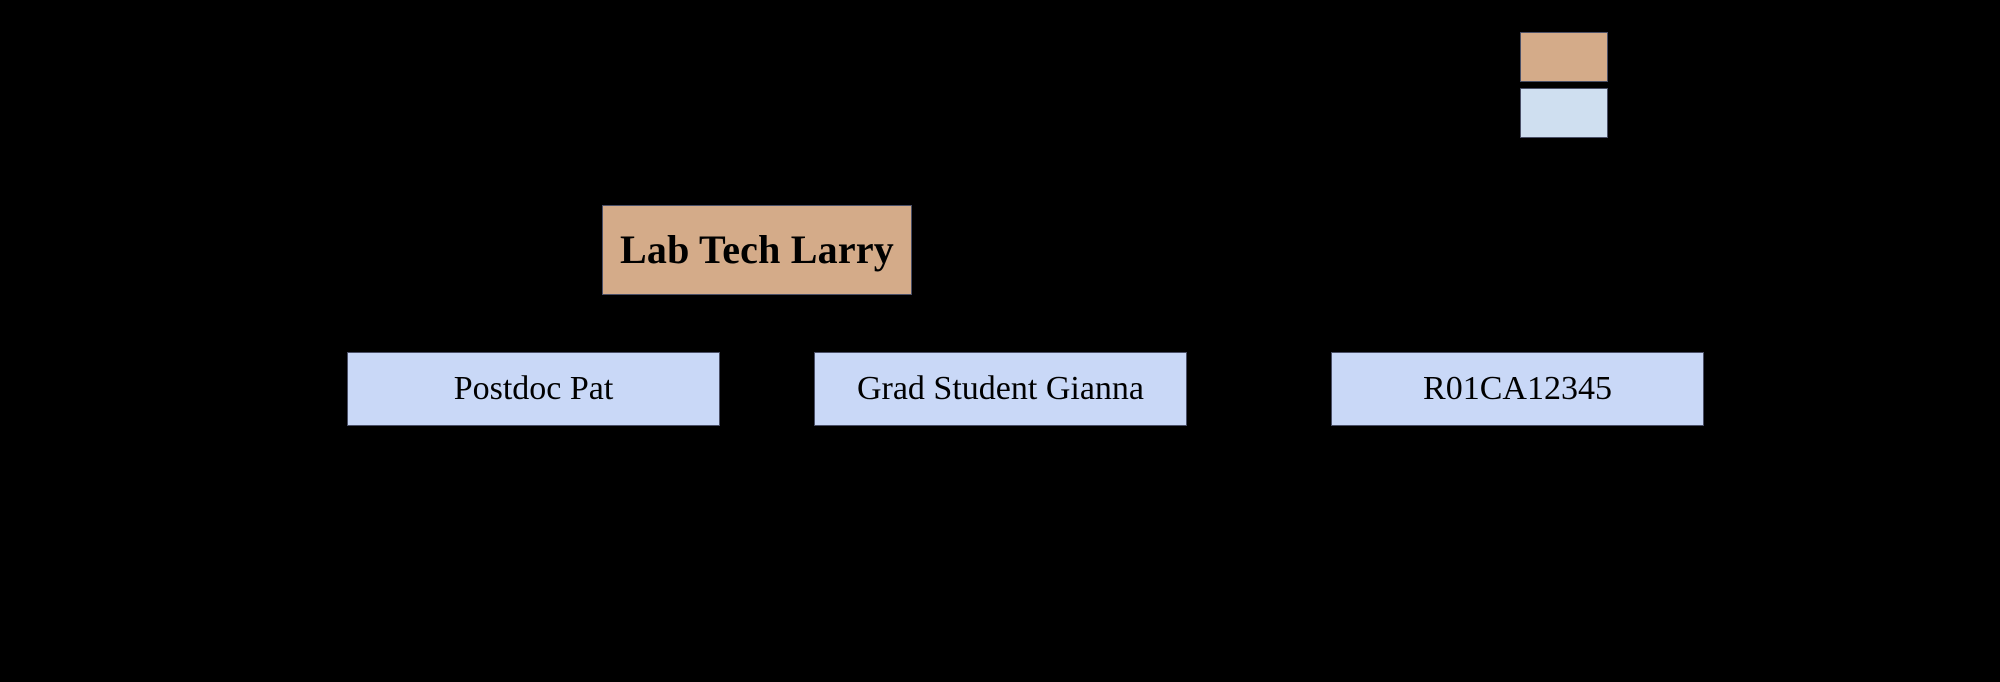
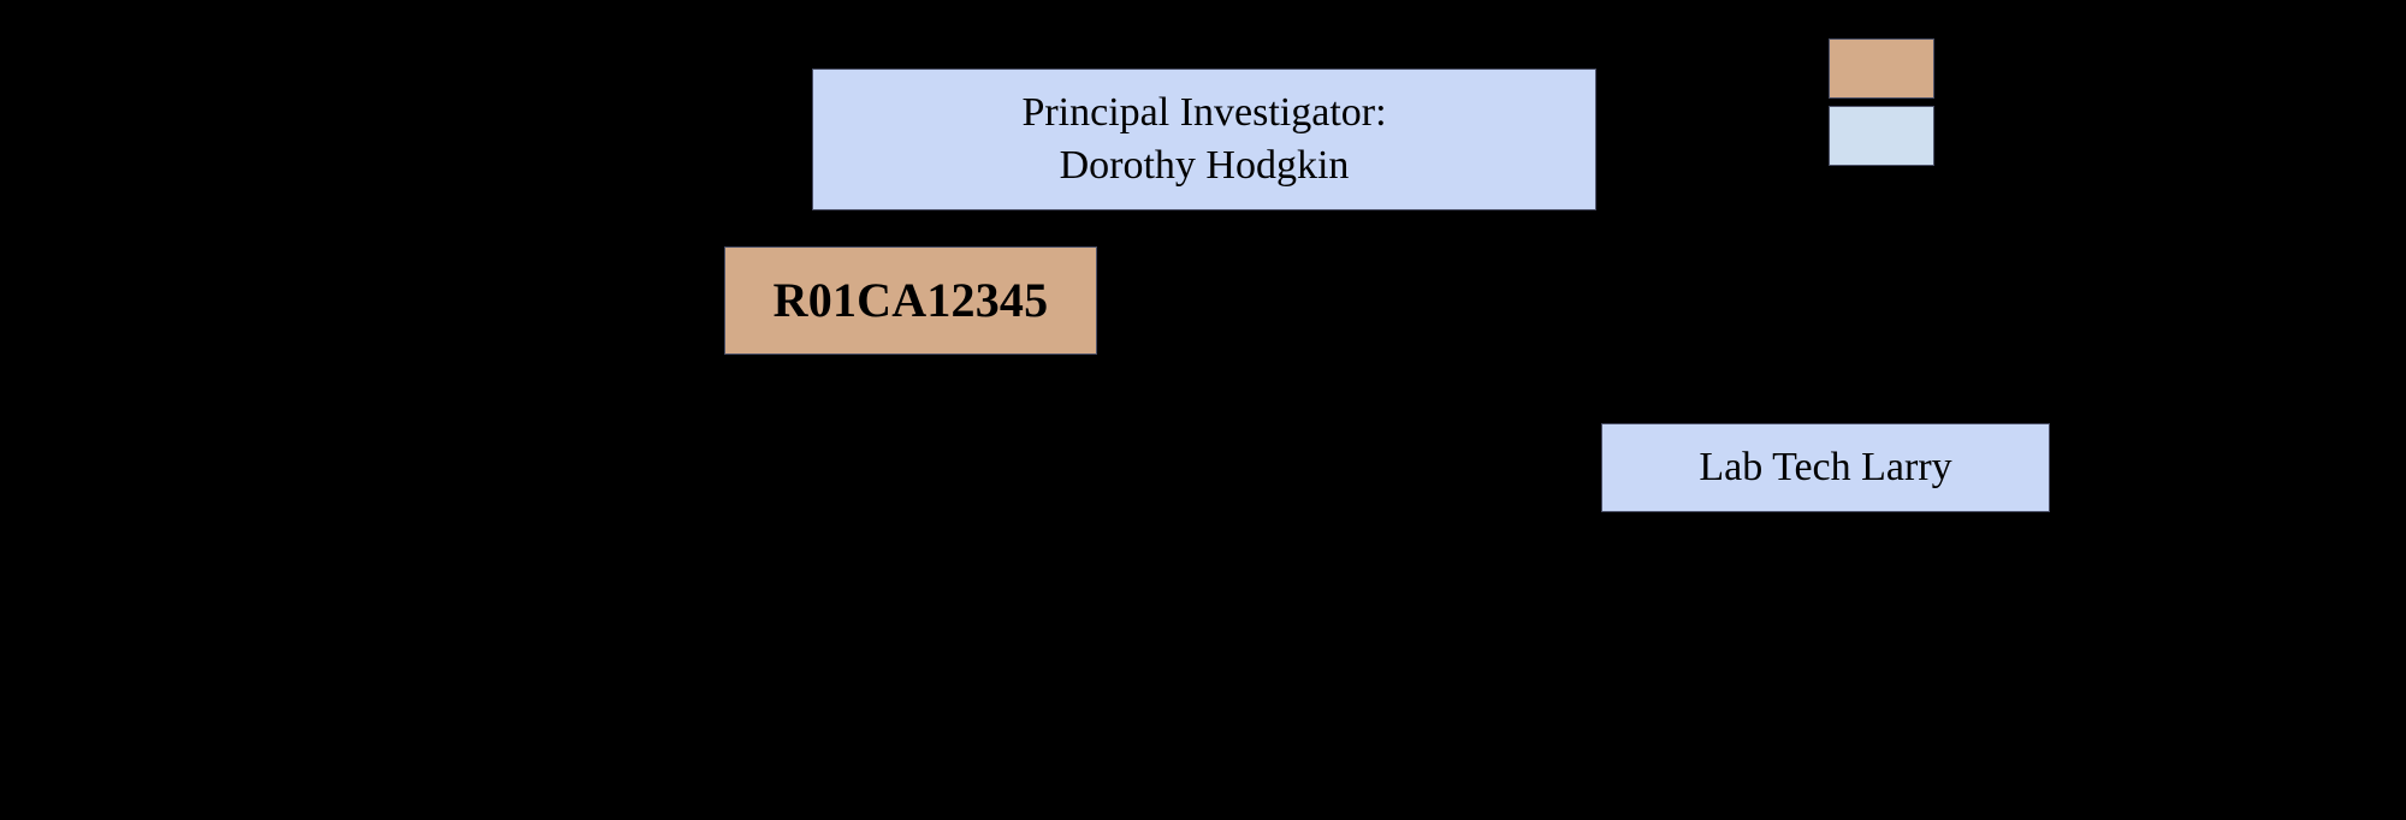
+ Principal Investigator:
+ Dorothy Hodgkin
- Lab Tech Larry
+ R01CA12345
- Postdoc Pat
- Grad Student Gianna
- R01CA12345
+ Lab Tech Larry
